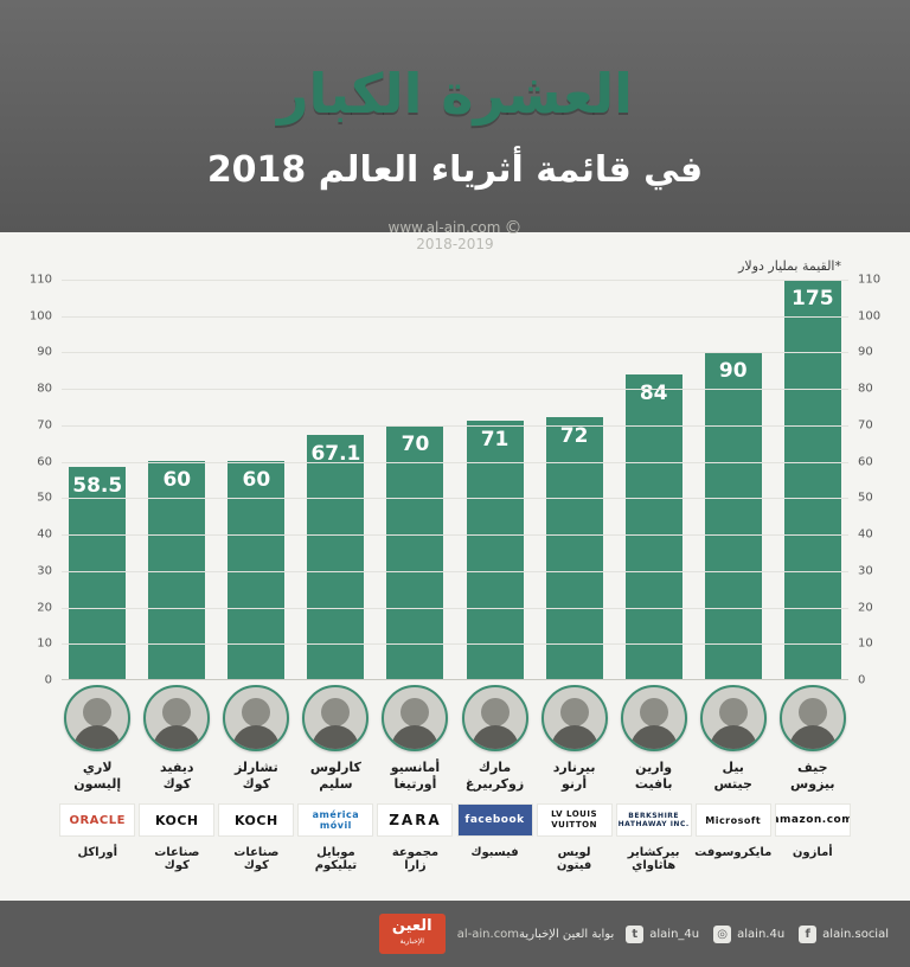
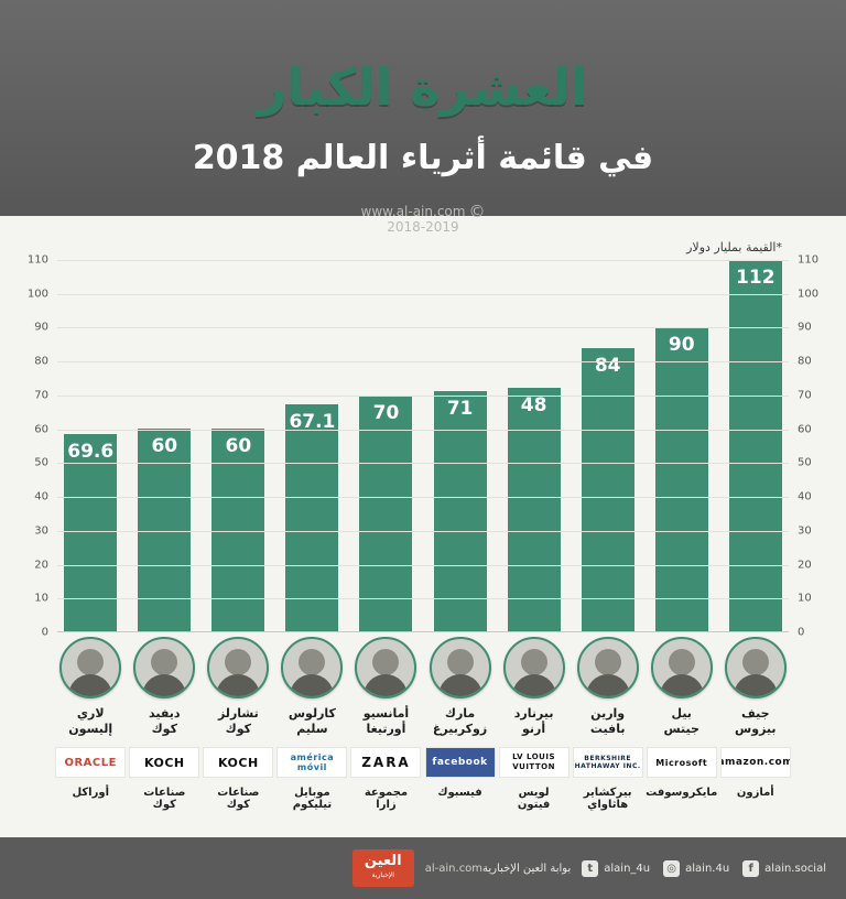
  العشرة الكبار
  في قائمة أثرياء العالم 2018
  ©www.al-ain.com
  2018-2019
  *القيمة بمليار دولار
- 58.5
+ 69.6
  60
  60
  67.1
  70
  71
- 72
+ 48
  84
  90
- 175
+ 112
  0
  0
  10
  10
  20
  20
  30
  30
  40
  40
  50
  50
  60
  60
  70
  70
  80
  80
  90
  90
  100
  100
  110
  110
  لاري
  إليسون
  ديفيد
  كوك
  تشارلز
  كوك
  كارلوس
  سليم
  أمانسيو
  أورتيغا
  مارك
  زوكربيرغ
  بيرنارد
  أرنو
  وارين
  بافيت
  بيل
  جيتس
  جيف
  بيزوس
  ORACLE
  أوراكل
  KOCH
  صناعات كوك
  KOCH
  صناعات كوك
  américa móvil
  موبايل تيليكوم
  ZARA
  مجموعة زارا
  facebook
  فيسبوك
  LV LOUIS VUITTON
  لويس فيتون
  بيركشاير هاثاواي
  Microsoft
  مايكروسوفت
  amazon.com
  أمازون
  t
  alain_4u
  ◎
  alain.4u
  f
  alain.social
  بوابة العين الإخبارية
  al-ain.com
  العين
